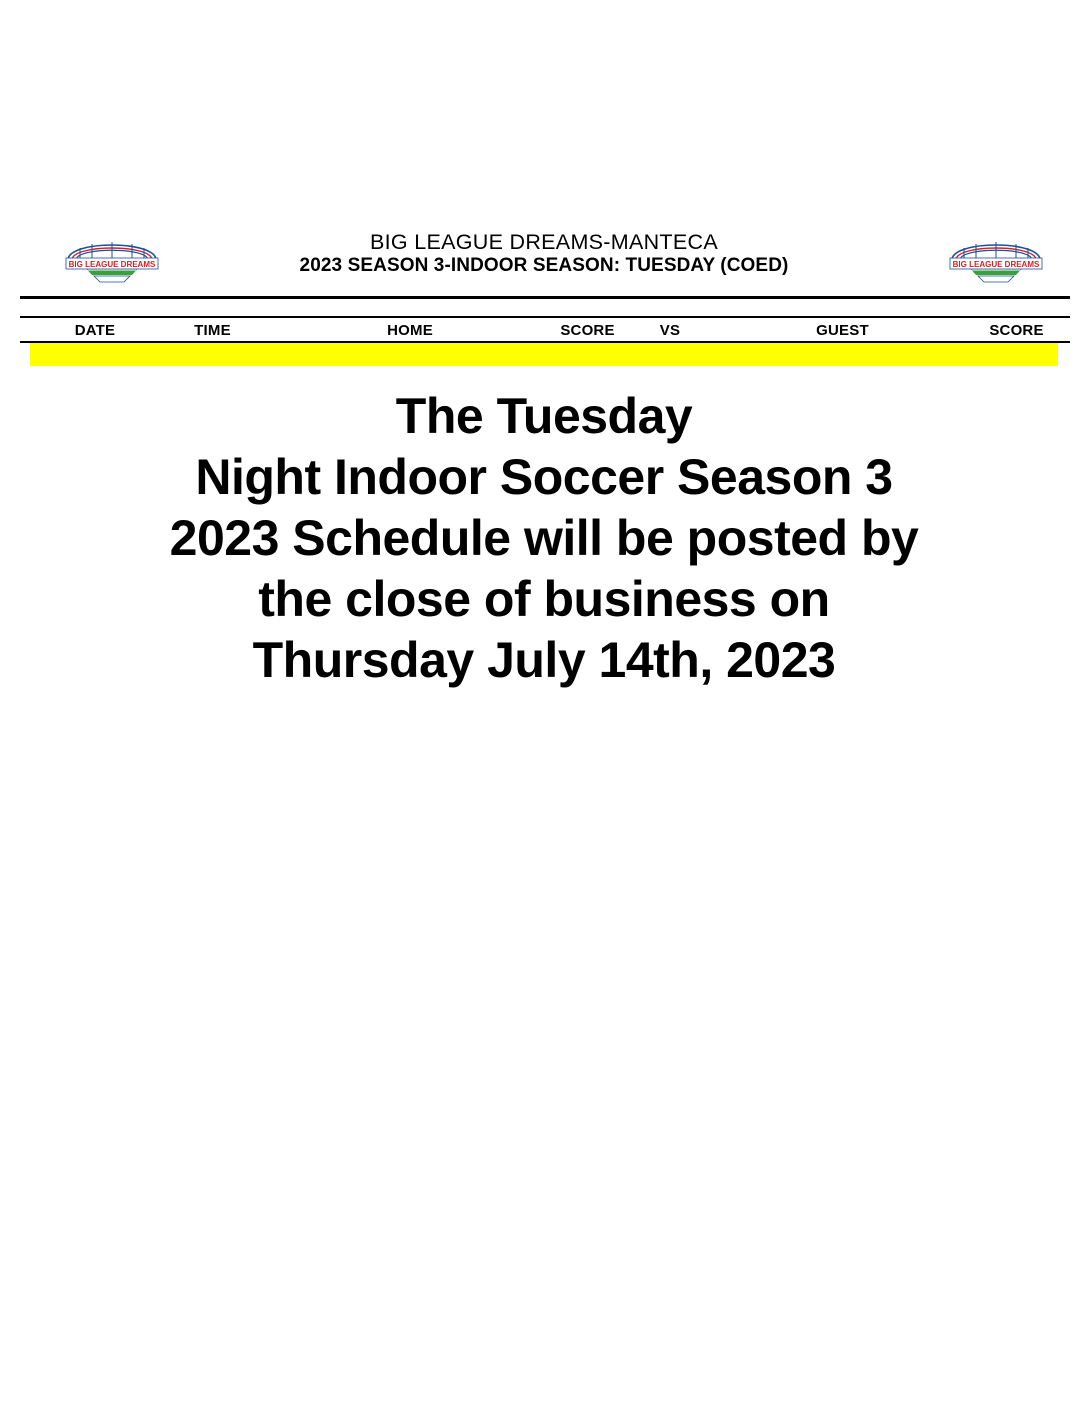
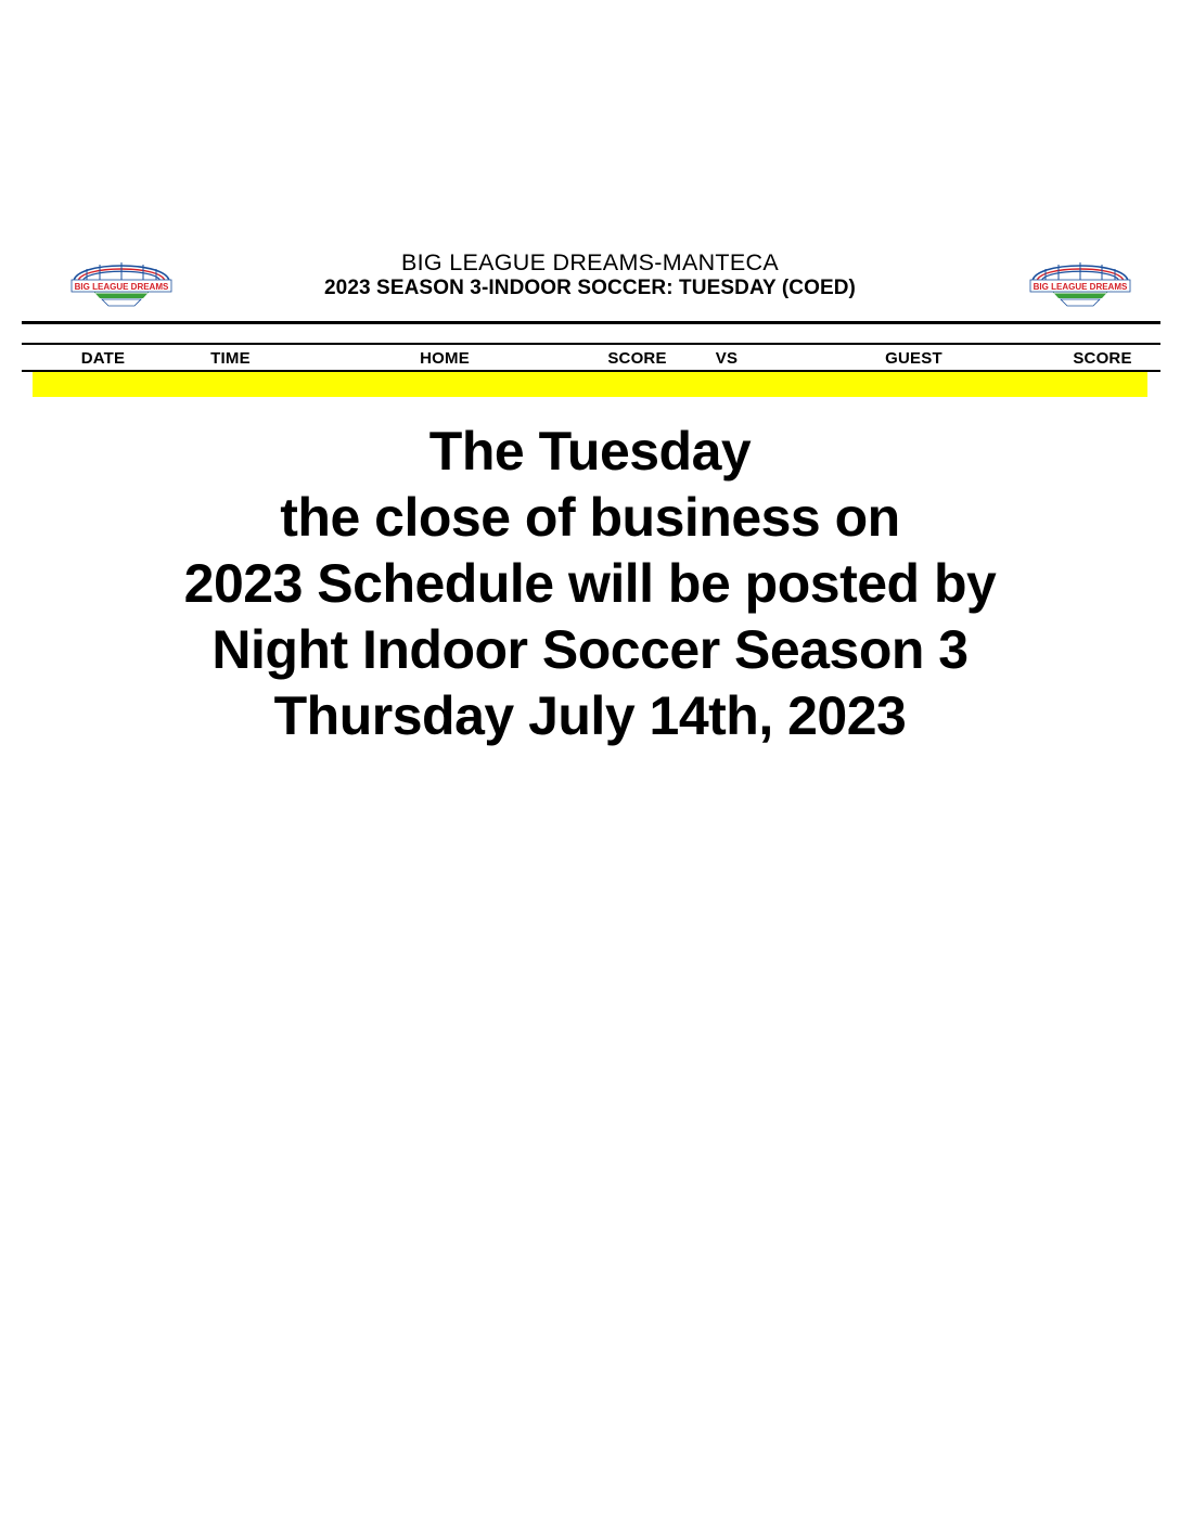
  BIG LEAGUE DREAMS
  BIG LEAGUE DREAMS-MANTECA
- 2023 SEASON 3-INDOOR SEASON: TUESDAY (COED)
+ 2023 SEASON 3-INDOOR SOCCER: TUESDAY (COED)
  BIG LEAGUE DREAMS
  DATE
  TIME
  HOME
  SCORE
  VS
  GUEST
  SCORE
  The Tuesday
- Night Indoor Soccer Season 3
+ the close of business on
  2023 Schedule will be posted by
- the close of business on
+ Night Indoor Soccer Season 3
  Thursday July 14th, 2023
